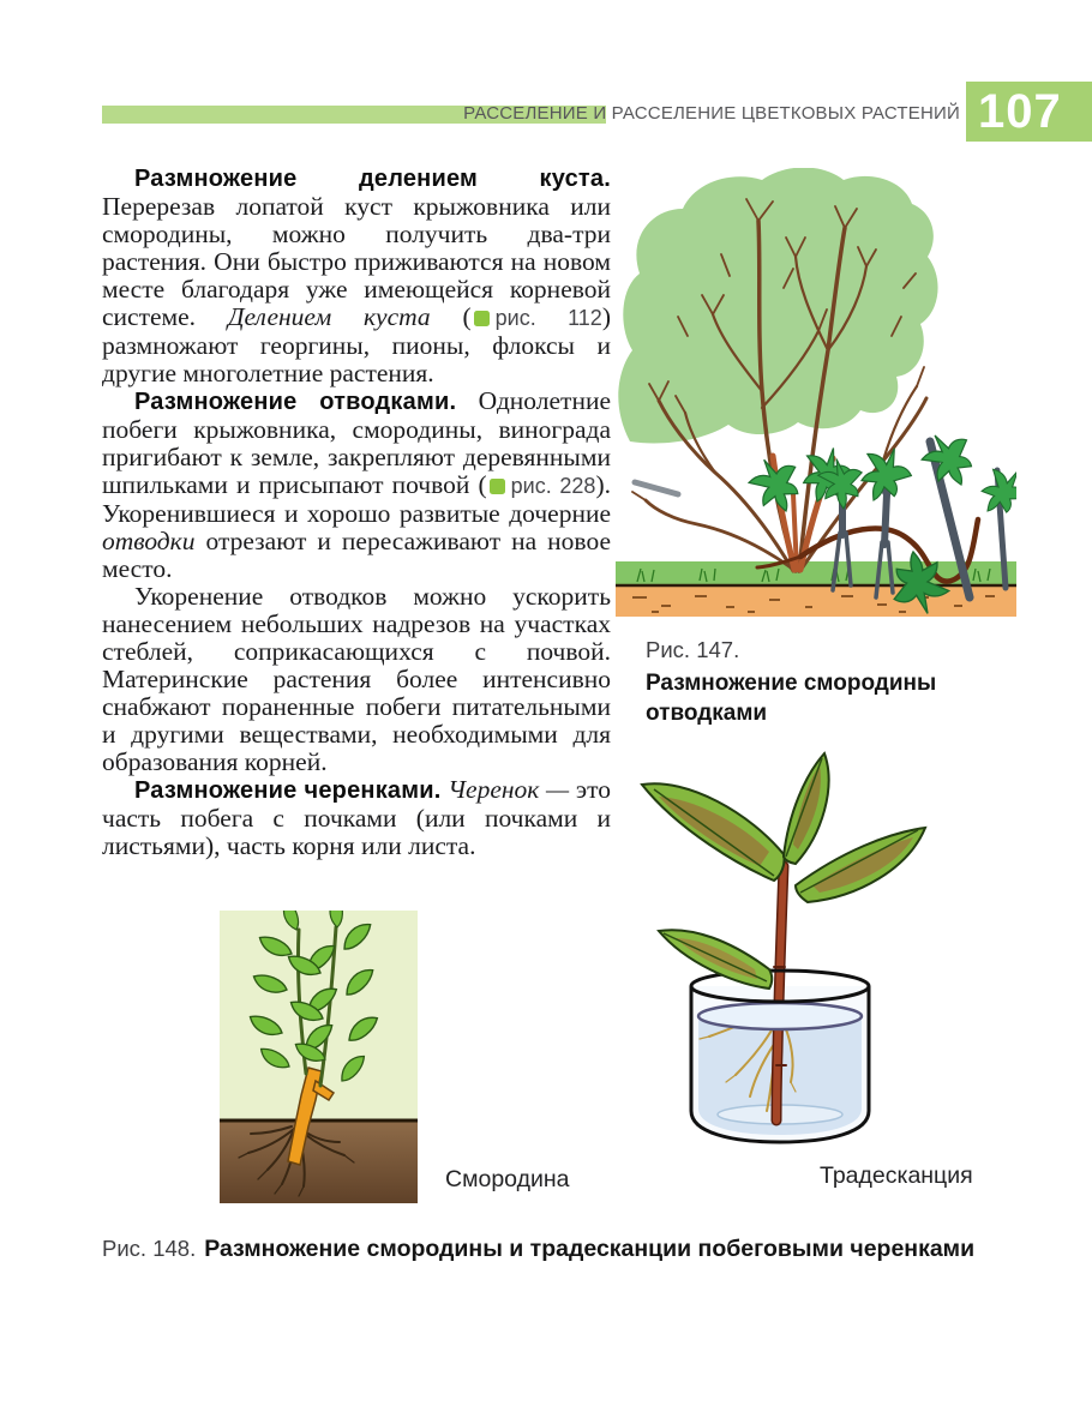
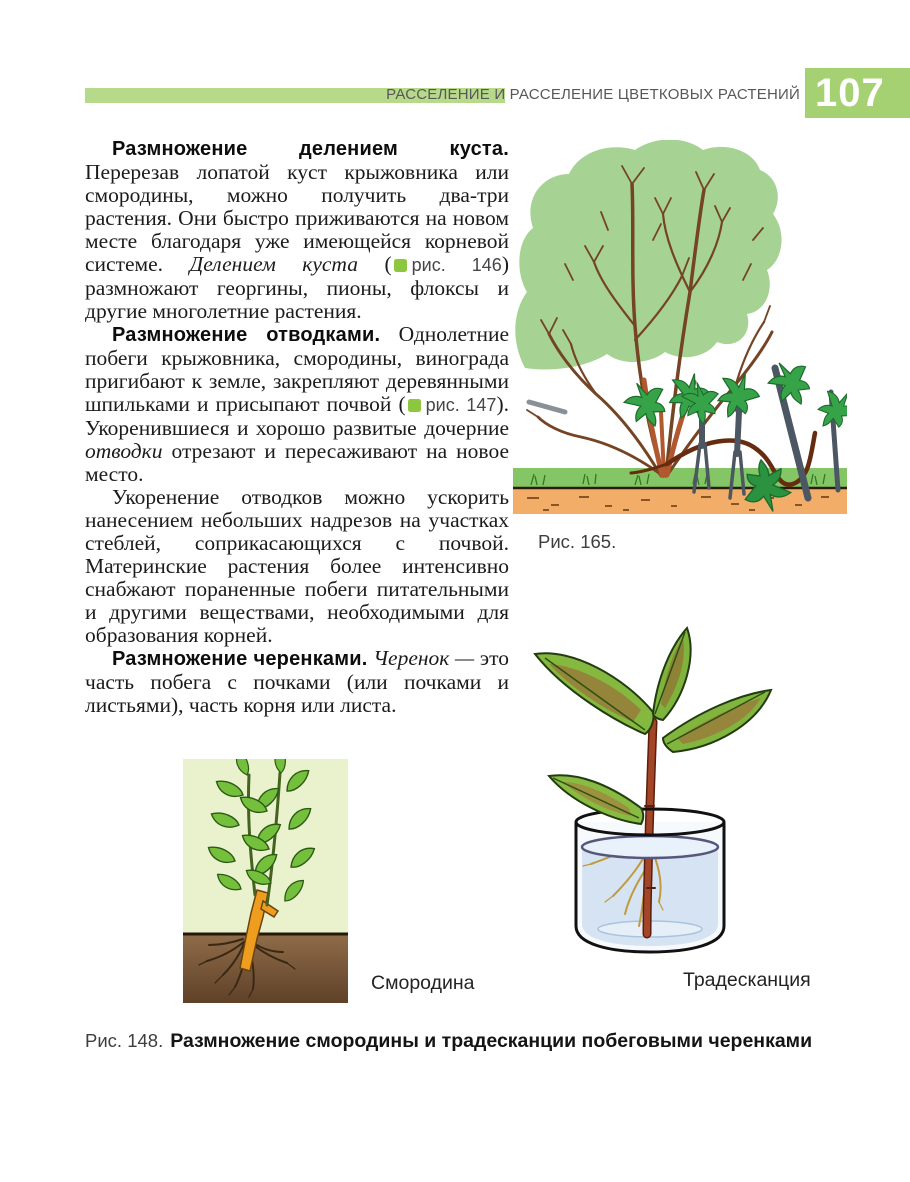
  РАССЕЛЕНИЕ И РАССЕЛЕНИЕ ЦВЕТКОВЫХ РАСТЕНИЙ
  107
- Размножение делением куста. Перерезав лопатой куст крыжовника или смородины, можно получить два-три растения. Они быстро приживаются на новом месте благодаря уже имеющейся корневой системе. Делением куста ( рис. 112) размножают георгины, пионы, флоксы и другие многолетние растения.
+ Размножение делением куста. Перерезав лопатой куст крыжовника или смородины, можно получить два-три растения. Они быстро приживаются на новом месте благодаря уже имеющейся корневой системе. Делением куста ( рис. 146) размножают георгины, пионы, флоксы и другие многолетние растения.
- Размножение отводками. Однолетние побеги крыжовника, смородины, винограда пригибают к земле, закрепляют деревянными шпильками и присыпают почвой ( рис. 228). Укоренившиеся и хорошо развитые дочерние отводки отрезают и пересаживают на новое место.
+ Размножение отводками. Однолетние побеги крыжовника, смородины, винограда пригибают к земле, закрепляют деревянными шпильками и присыпают почвой ( рис. 147). Укоренившиеся и хорошо развитые дочерние отводки отрезают и пересаживают на новое место.
  Укоренение отводков можно ускорить нанесением небольших надрезов на участках стеблей, соприкасающихся с почвой. Материнские растения более интенсивно снабжают пораненные побеги питательными и другими веществами, необходимыми для образования корней.
  Размножение черенками. Черенок — это часть побега с почками (или почками и листьями), часть корня или листа.
- Рис. 147.
+ Рис. 165.
- Размножение смородины отводками
  Смородина
  Традесканция
  Рис. 148. Размножение смородины и традесканции побеговыми черенками
